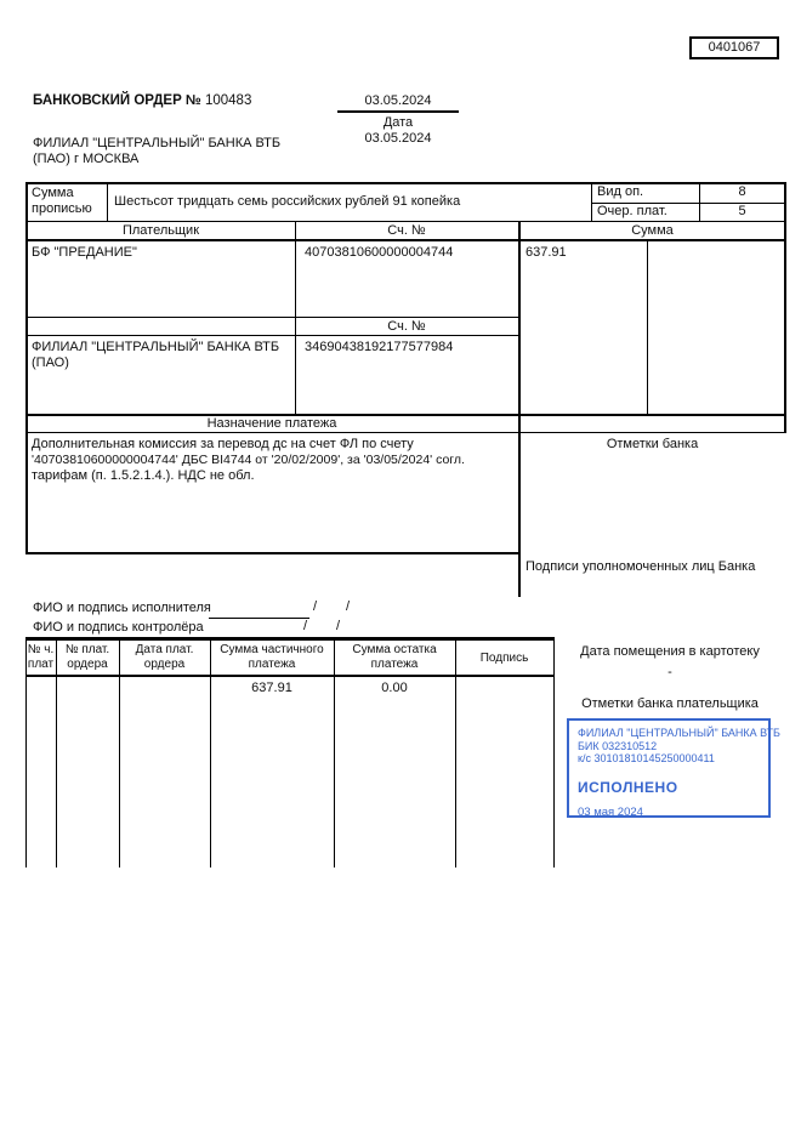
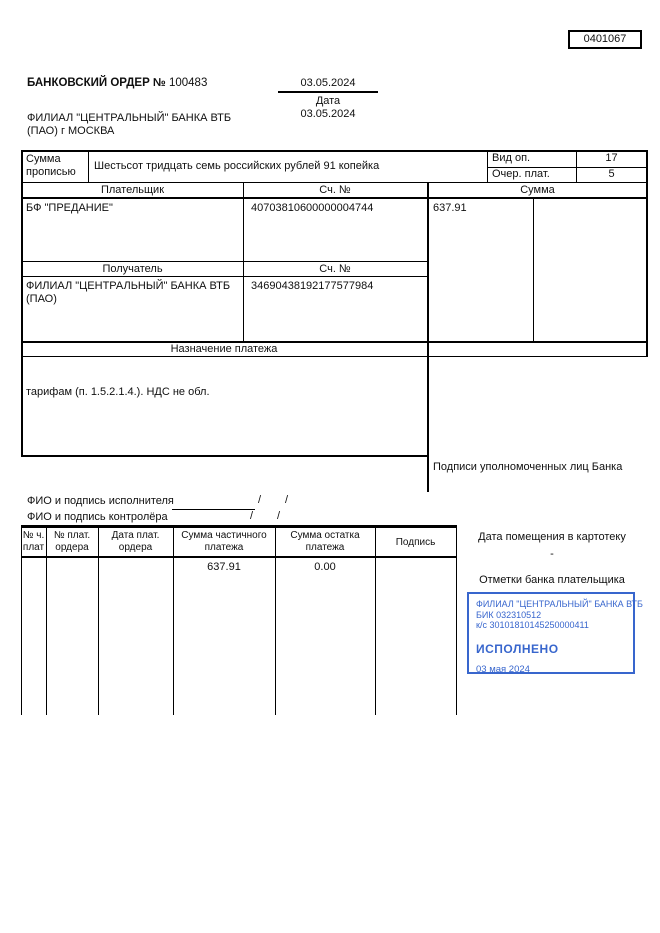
  0401067
  БАНКОВСКИЙ ОРДЕР № 100483
  03.05.2024
  Дата
  03.05.2024
  ФИЛИАЛ "ЦЕНТРАЛЬНЫЙ" БАНКА ВТБ
  (ПАО) г МОСКВА
  Сумма
  прописью
  Шестьсот тридцать семь российских рублей 91 копейка
  Вид оп.
- 8
+ 17
  Очер. плат.
  5
  Плательщик
  Сч. №
  Сумма
  БФ "ПРЕДАНИЕ"
  40703810600000004744
  637.91
+ Получатель
  Сч. №
  ФИЛИАЛ "ЦЕНТРАЛЬНЫЙ" БАНКА ВТБ
  (ПАО)
  34690438192177577984
  Назначение платежа
- Дополнительная комиссия за перевод дс на счет ФЛ по счету
- '40703810600000004744' ДБС BI4744 от '20/02/2009', за '03/05/2024' согл.
  тарифам (п. 1.5.2.1.4.). НДС не обл.
- Отметки банка
  Подписи уполномоченных лиц Банка
  ФИО и подпись исполнителя
  /
  /
  ФИО и подпись контролёра
  /
  /
  № ч.
  плат
  № плат.
  ордера
  Дата плат.
  ордера
  Сумма частичного
  платежа
  Сумма остатка
  платежа
  Подпись
  637.91
  0.00
  Дата помещения в картотеку
  -
  Отметки банка плательщика
  ФИЛИАЛ "ЦЕНТРАЛЬНЫЙ" БАНКА ВТБ
  БИК 032310512
  к/с 30101810145250000411
  ИСПОЛНЕНО
  03 мая 2024
